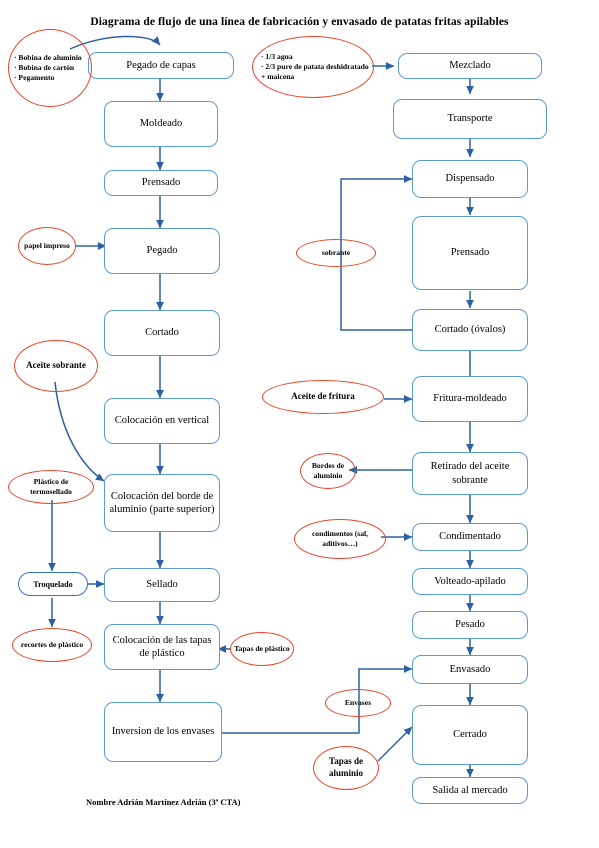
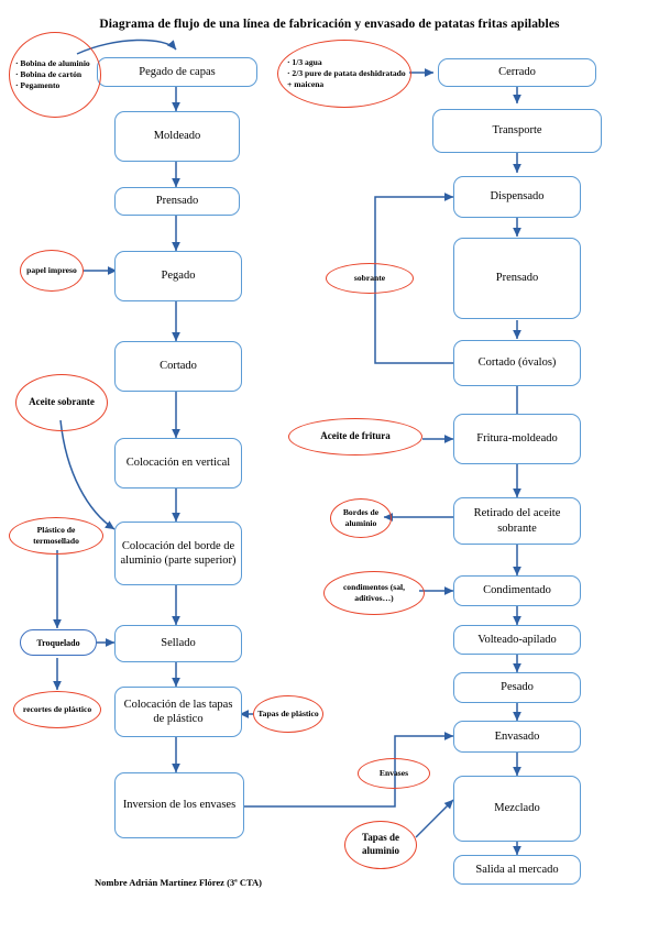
  Diagrama de flujo de una línea de fabricación y envasado de patatas fritas apilables
  Pegado de capas
  Moldeado
  Prensado
  Pegado
  Cortado
  Colocación en vertical
  Colocación del borde de aluminio (parte superior)
  Sellado
  Colocación de las tapas de plástico
  Inversion de los envases
- Mezclado
+ Cerrado
  Transporte
  Dispensado
  Prensado
  Cortado (óvalos)
  Fritura-moldeado
  Retirado del aceite sobrante
  Condimentado
  Volteado-apilado
  Pesado
  Envasado
- Cerrado
+ Mezclado
  Salida al mercado
  · Bobina de aluminio
  · Bobina de cartón
  · Pegamento
  · 1/3 agua
  · 2/3 pure de patata deshidratado + maicena
  papel impreso
  sobrante
  Aceite sobrante
  Aceite de fritura
  Bordes de aluminio
  Plástico de termosellado
  condimentos (sal, aditivos…)
  Troquelado
  recortes de plástico
  Tapas de plástico
  Envases
  Tapas de aluminio
- Nombre Adrián Martínez Adrián (3ª CTA)
+ Nombre Adrián Martínez Flórez (3ª CTA)
